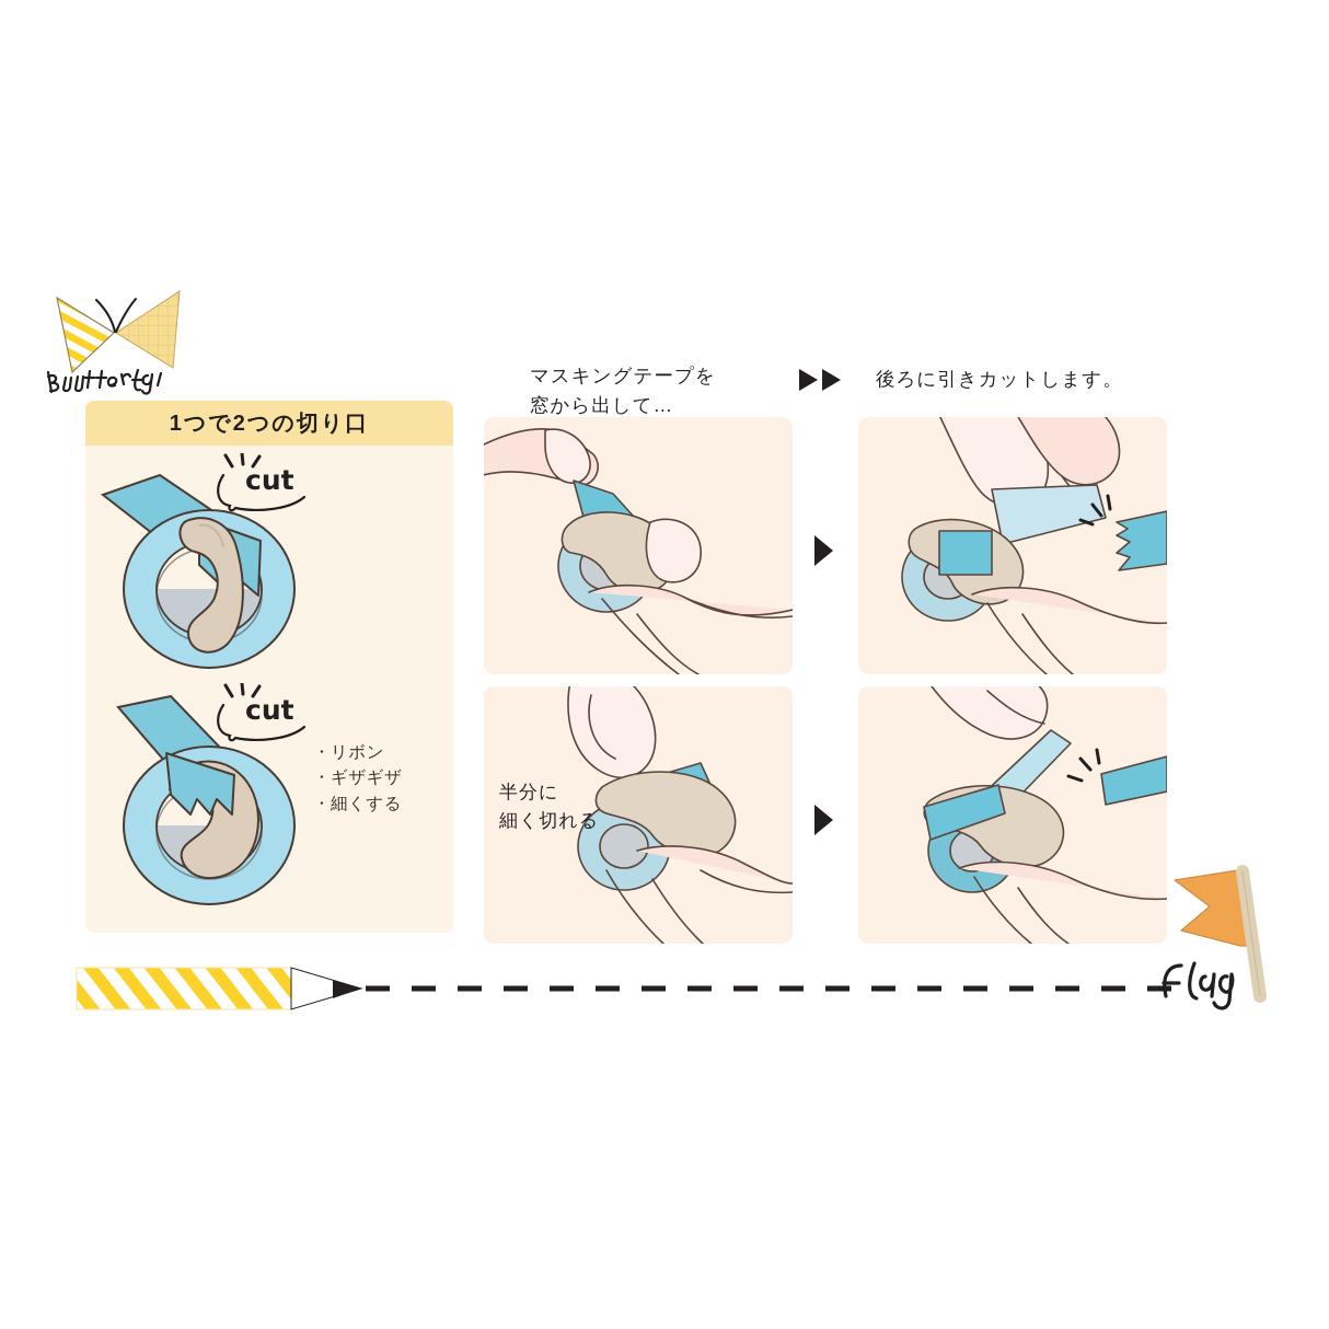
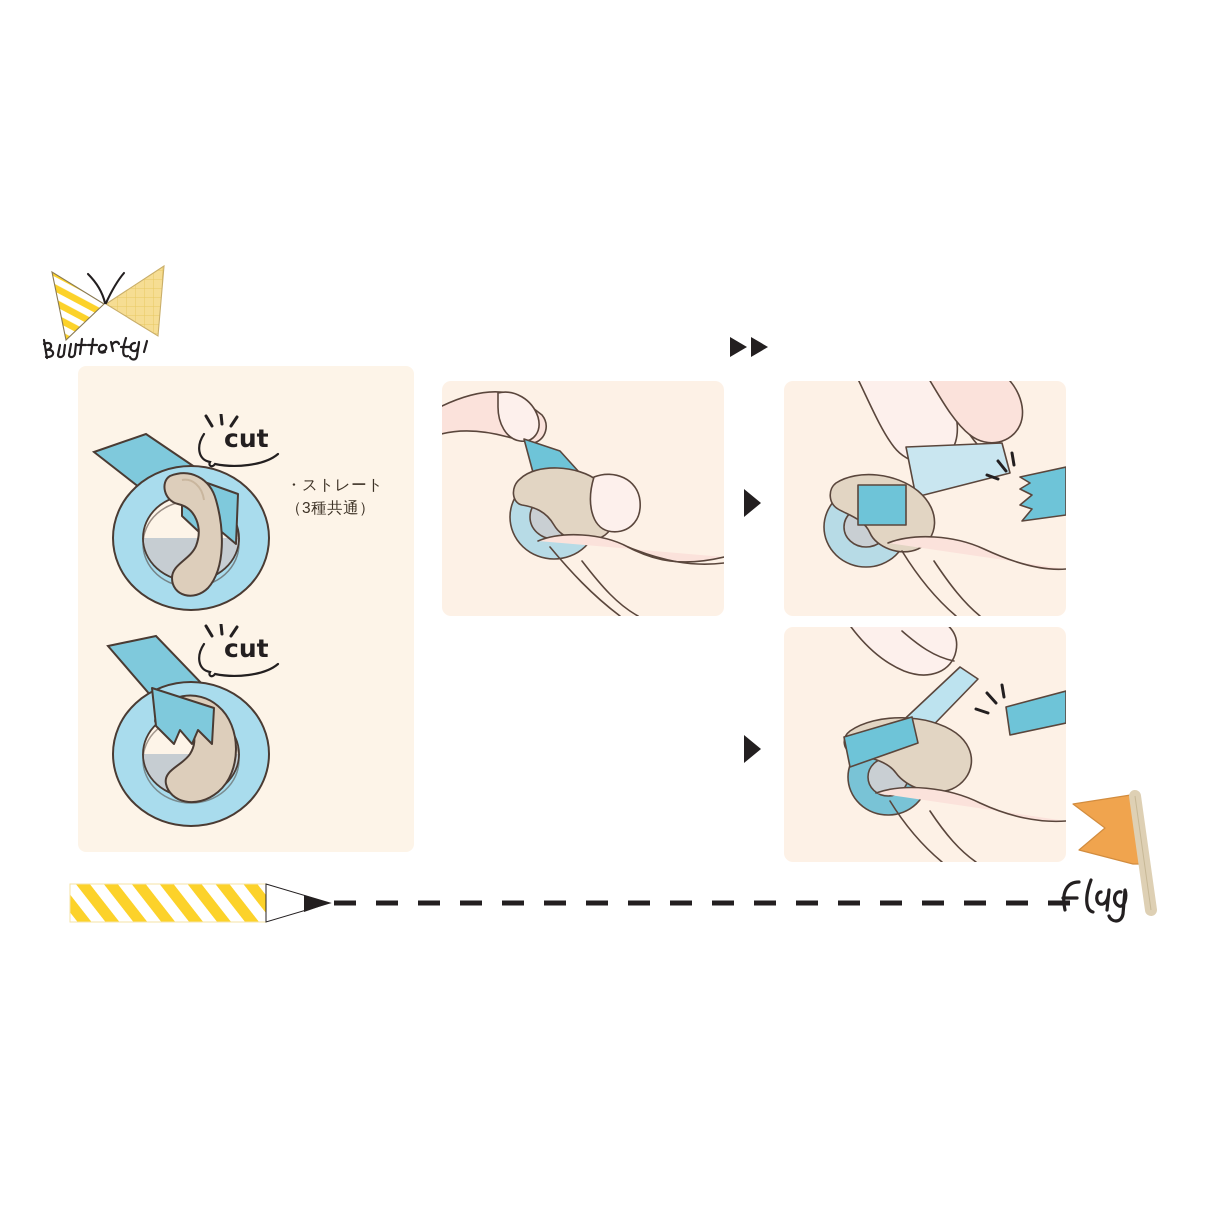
- 1つで2つの切り口
  cut
+ ・ストレート
+ （3種共通）
  cut
- ・リボン
- ・ギザギザ
- ・細くする
- マスキングテープを
- 窓から出して…
- 後ろに引きカットします。
- 半分に
- 細く切れる
